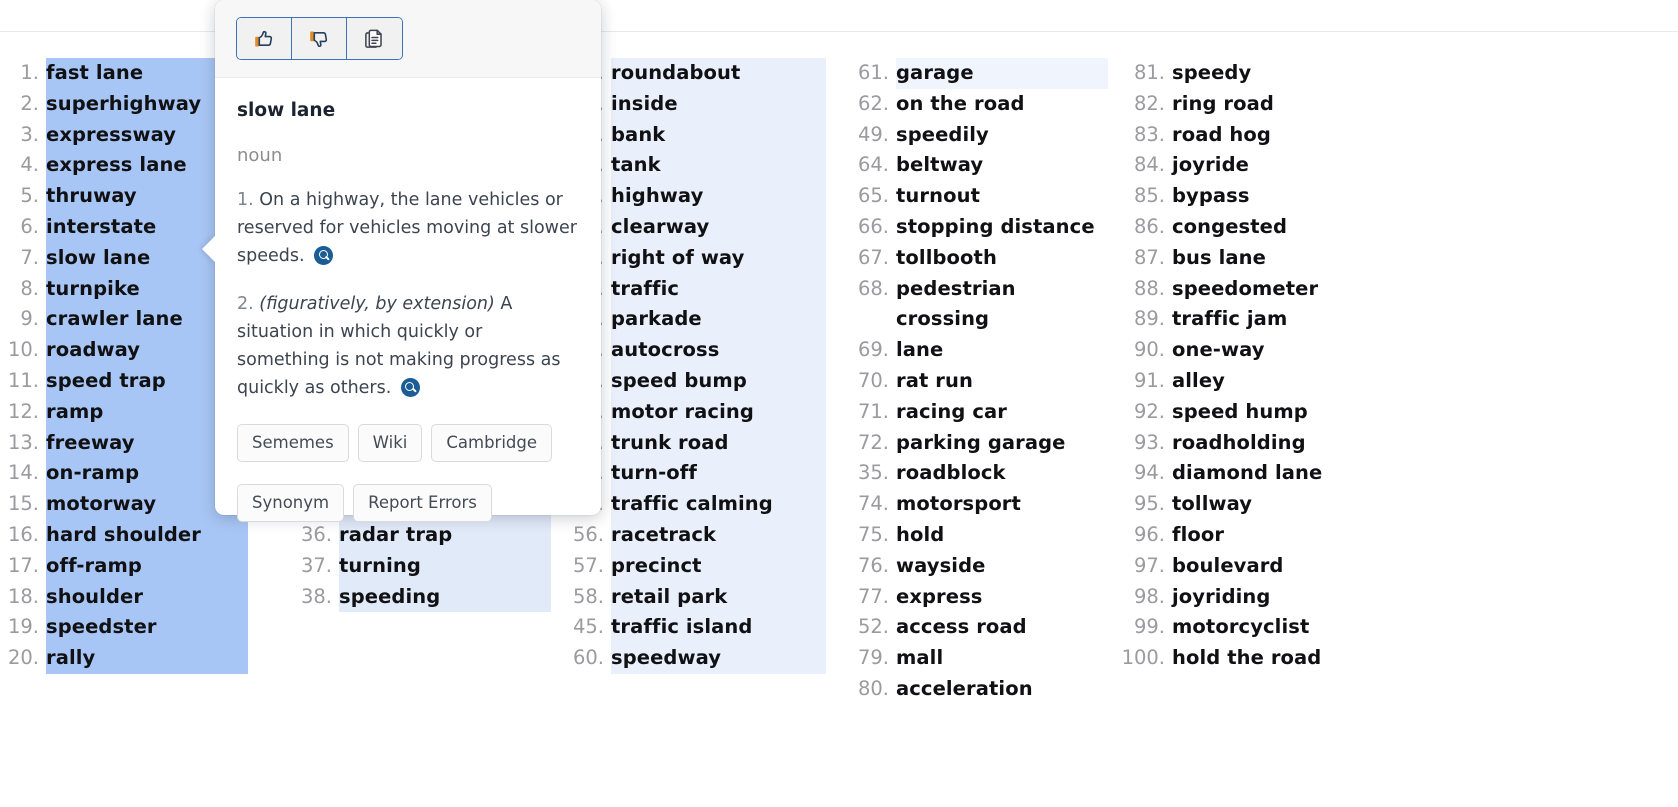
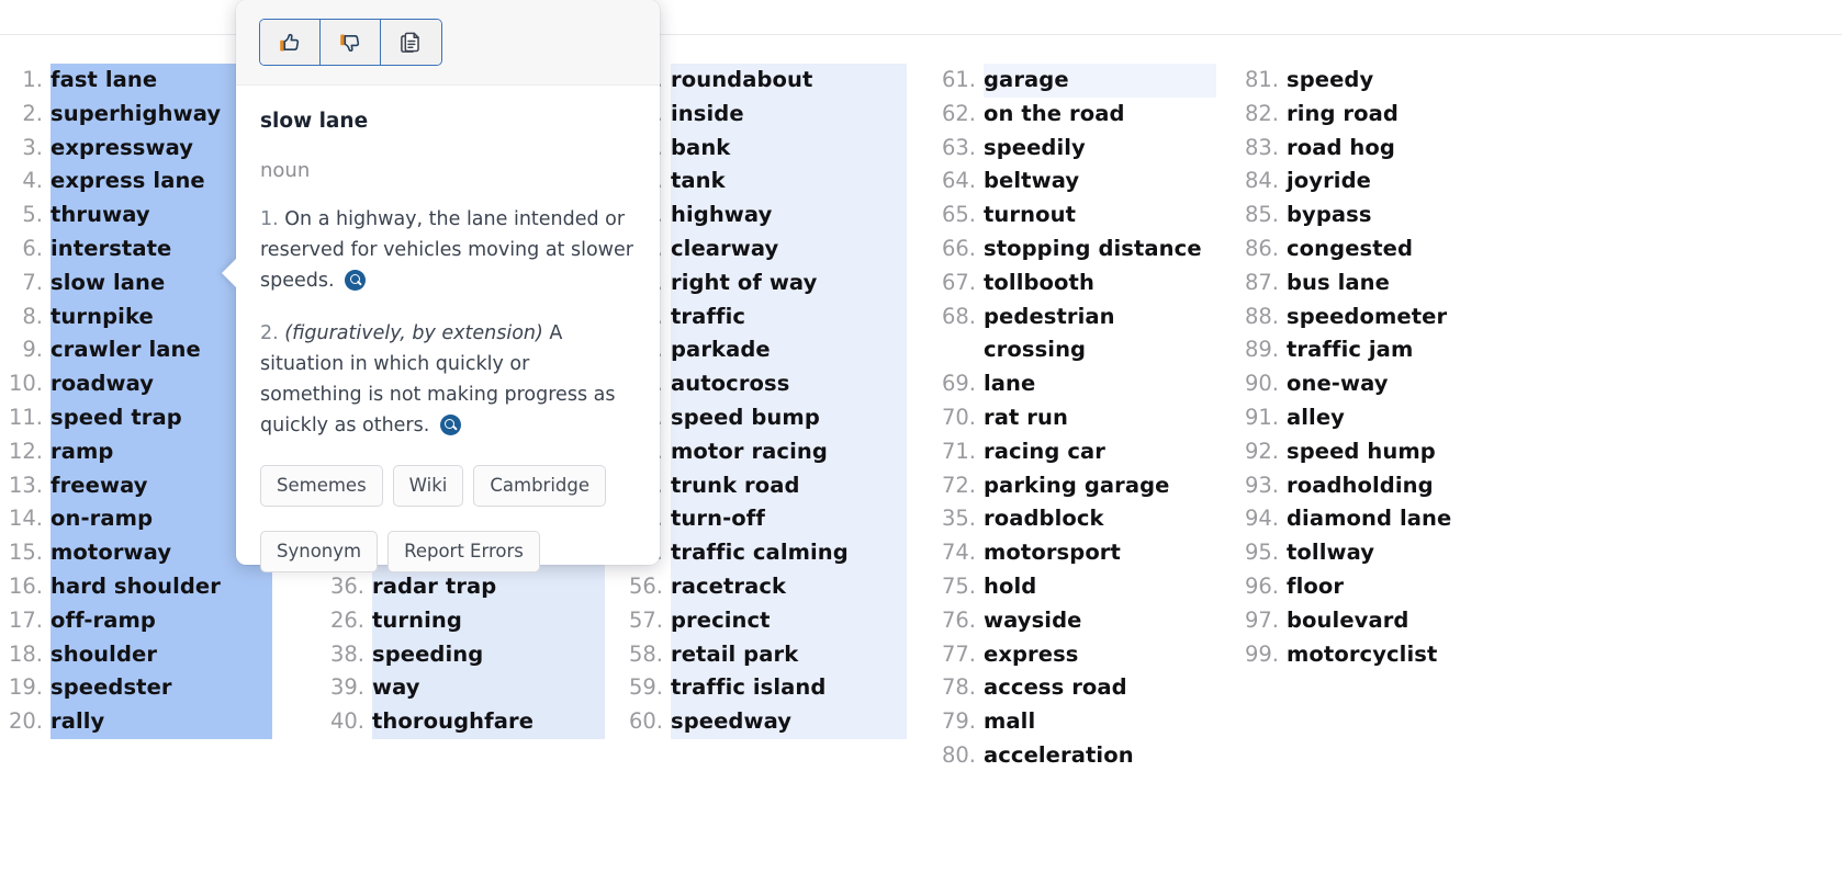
  1.
  fast lane
  2.
  superhighway
  3.
  expressway
  4.
  express lane
  5.
  thruway
  6.
  interstate
  7.
  slow lane
  8.
  turnpike
  9.
  crawler lane
  10.
  roadway
  11.
  speed trap
  12.
  ramp
  13.
  freeway
  14.
  on-ramp
  15.
  motorway
  16.
  hard shoulder
  17.
  off-ramp
  18.
  shoulder
  19.
  speedster
  20.
  rally
  36.
  radar trap
- 37.
+ 26.
  turning
  38.
  speeding
+ 39.
+ way
+ 40.
+ thoroughfare
  roundabout
  inside
  bank
  tank
  highway
  clearway
  right of way
  traffic
  parkade
  autocross
  speed bump
  motor racing
  trunk road
  turn-off
  traffic calming
  56.
  racetrack
  57.
  precinct
  58.
  retail park
- 45.
+ 59.
  traffic island
  60.
  speedway
  61.
  garage
  62.
  on the road
- 49.
+ 63.
  speedily
  64.
  beltway
  65.
  turnout
  66.
  stopping distance
  67.
  tollbooth
  68.
  pedestrian crossing
  69.
  lane
  70.
  rat run
  71.
  racing car
  72.
  parking garage
  35.
  roadblock
  74.
  motorsport
  75.
  hold
  76.
  wayside
  77.
  express
- 52.
+ 78.
  access road
  79.
  mall
  80.
  acceleration
  81.
  speedy
  82.
  ring road
  83.
  road hog
  84.
  joyride
  85.
  bypass
  86.
  congested
  87.
  bus lane
  88.
  speedometer
  89.
  traffic jam
  90.
  one-way
  91.
  alley
  92.
  speed hump
  93.
  roadholding
  94.
  diamond lane
  95.
  tollway
  96.
  floor
  97.
  boulevard
- 98.
- joyriding
  99.
  motorcyclist
- 100.
- hold the road
  slow lane
  noun
- 1. On a highway, the lane vehicles or reserved for vehicles moving at slower speeds.
+ 1. On a highway, the lane intended or reserved for vehicles moving at slower speeds.
  2. (figuratively, by extension) A situation in which quickly or something is not making progress as quickly as others.
  Sememes
  Wiki
  Cambridge
  Synonym
  Report Errors
